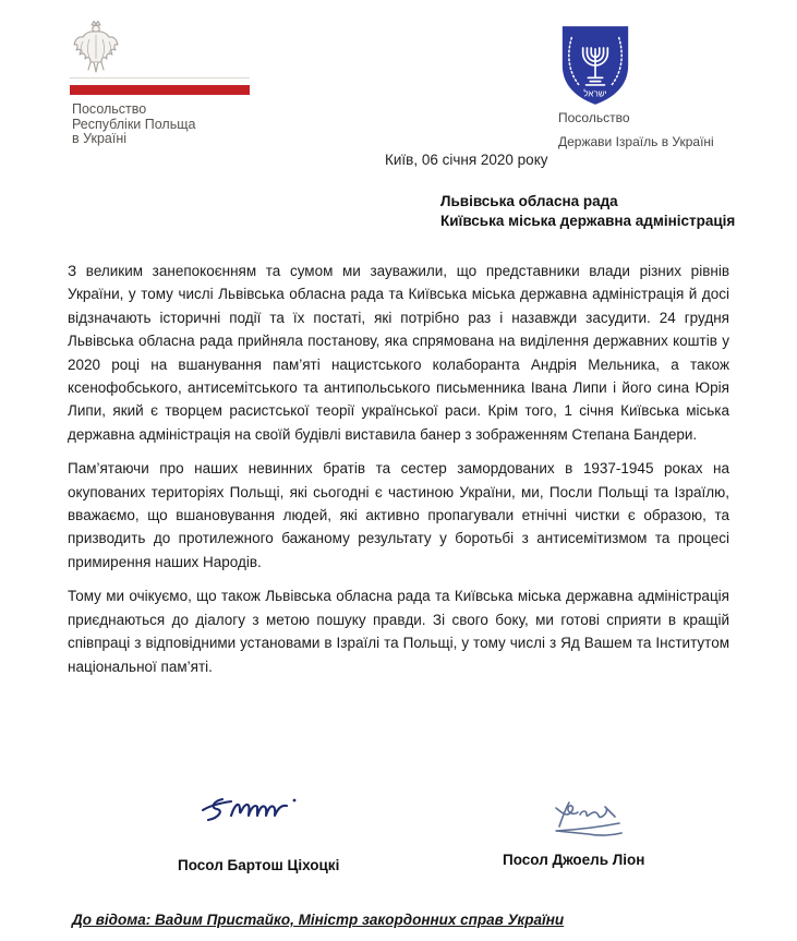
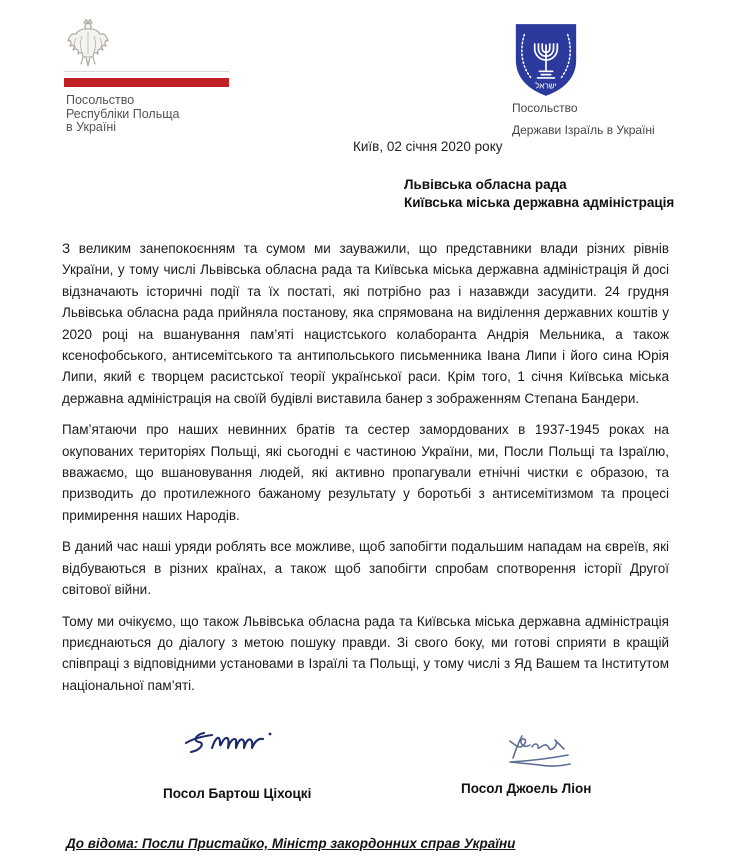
  Посольство
  Республіки Польща
  в Україні
  ישראל
  Посольство
  Держави Ізраїль в Україні
- Київ, 06 січня 2020 року
+ Київ, 02 січня 2020 року
  Львівська обласна рада
  Київська міська державна адміністрація
  З великим занепокоєнням та сумом ми зауважили, що представники влади різних рівнів України, у тому числі Львівська обласна рада та Київська міська державна адміністрація й досі відзначають історичні події та їх постаті, які потрібно раз і назавжди засудити. 24 грудня Львівська обласна рада прийняла постанову, яка спрямована на виділення державних коштів у 2020 році на вшанування пам’яті нацистського колаборанта Андрія Мельника, а також ксенофобського, антисемітського та антипольського письменника Івана Липи і його сина Юрія Липи, який є творцем расистської теорії української раси. Крім того, 1 січня Київська міська державна адміністрація на своїй будівлі виставила банер з зображенням Степана Бандери.
  Пам’ятаючи про наших невинних братів та сестер замордованих в 1937-1945 роках на окупованих територіях Польщі, які сьогодні є частиною України, ми, Посли Польщі та Ізраїлю, вважаємо, що вшановування людей, які активно пропагували етнічні чистки є образою, та призводить до протилежного бажаному результату у боротьбі з антисемітизмом та процесі примирення наших Народів.
+ В даний час наші уряди роблять все можливе, щоб запобігти подальшим нападам на євреїв, які відбуваються в різних країнах, а також щоб запобігти спробам спотворення історії Другої світової війни.
  Тому ми очікуємо, що також Львівська обласна рада та Київська міська державна адміністрація приєднаються до діалогу з метою пошуку правди. Зі свого боку, ми готові сприяти в кращій співпраці з відповідними установами в Ізраїлі та Польщі, у тому числі з Яд Вашем та Інститутом національної пам’яті.
  Посол Бартош Ціхоцкі
  Посол Джоель Ліон
- До відома: Вадим Пристайко, Міністр закордонних справ України
+ До відома: Посли Пристайко, Міністр закордонних справ України
